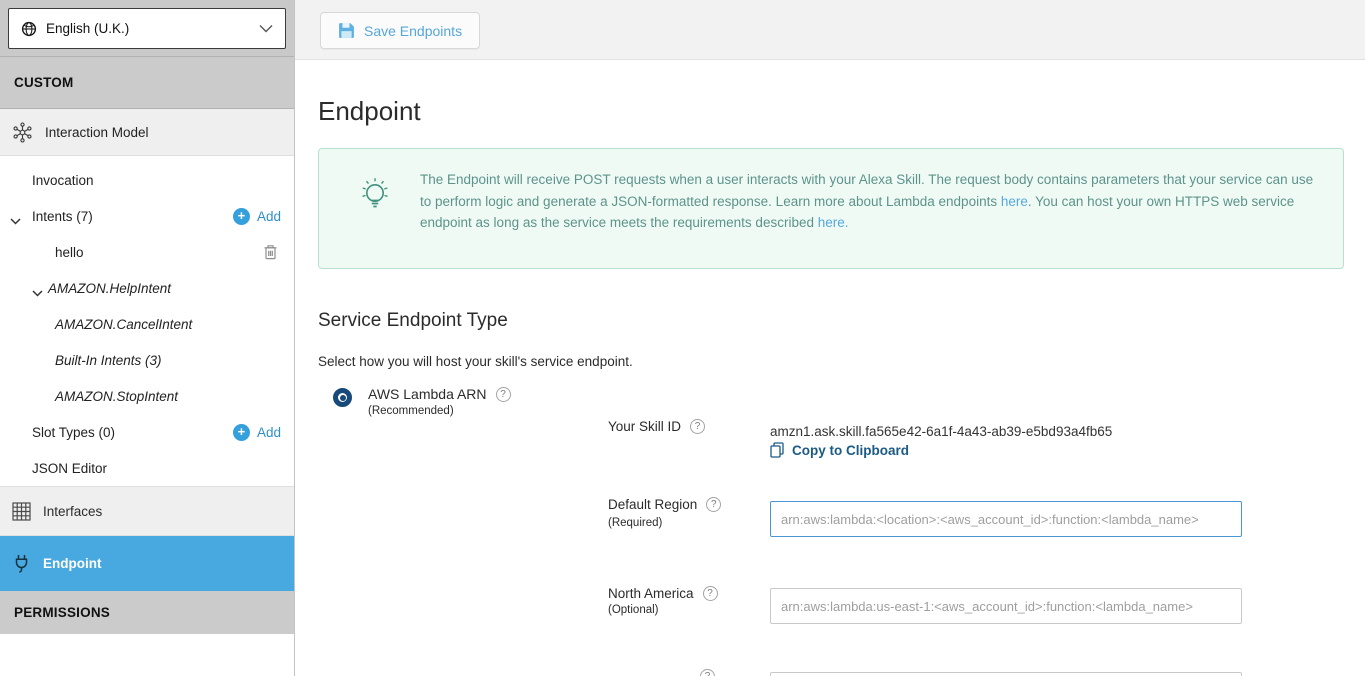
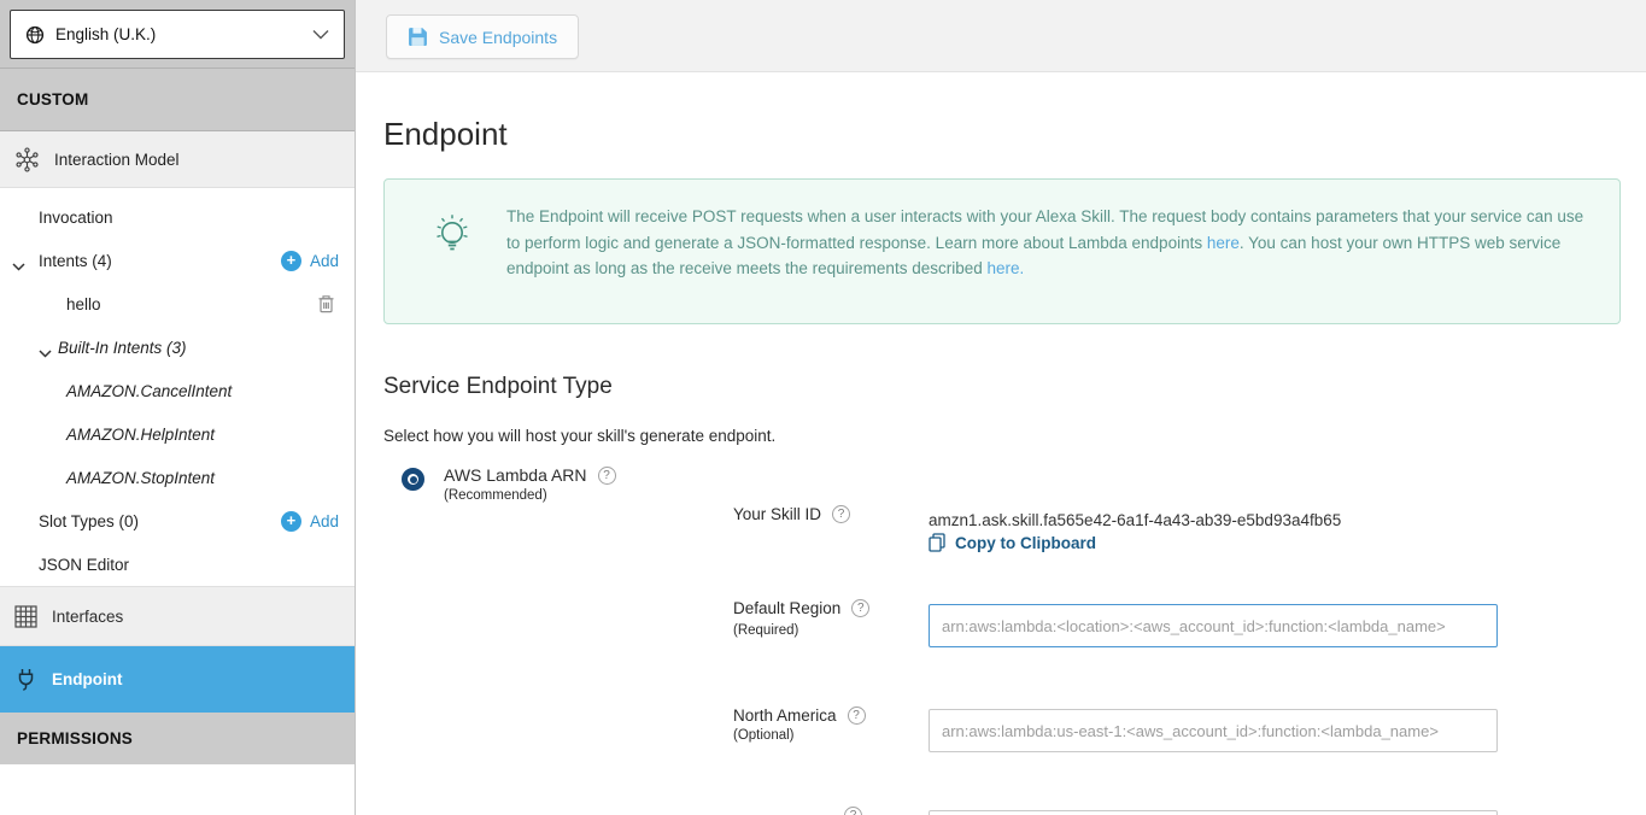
  English (U.K.)
  CUSTOM
  Interaction Model
  Invocation
- Intents (7)
+ Intents (4)
  +
  Add
  hello
- AMAZON.HelpIntent
+ Built-In Intents (3)
  AMAZON.CancelIntent
- Built-In Intents (3)
+ AMAZON.HelpIntent
  AMAZON.StopIntent
  Slot Types (0)
  +
  Add
  JSON Editor
  Interfaces
  Endpoint
  PERMISSIONS
  Save Endpoints
  Endpoint
- The Endpoint will receive POST requests when a user interacts with your Alexa Skill. The request body contains parameters that your service can use to perform logic and generate a JSON-formatted response. Learn more about Lambda endpoints here. You can host your own HTTPS web service endpoint as long as the service meets the requirements described here.
+ The Endpoint will receive POST requests when a user interacts with your Alexa Skill. The request body contains parameters that your service can use to perform logic and generate a JSON-formatted response. Learn more about Lambda endpoints here. You can host your own HTTPS web service endpoint as long as the receive meets the requirements described here.
  Service Endpoint Type
- Select how you will host your skill's service endpoint.
+ Select how you will host your skill's generate endpoint.
  AWS Lambda ARN
  ?
  (Recommended)
  Your Skill ID
  ?
  amzn1.ask.skill.fa565e42-6a1f-4a43-ab39-e5bd93a4fb65
  Copy to Clipboard
  Default Region
  ?
  (Required)
  arn:aws:lambda:<location>:<aws_account_id>:function:<lambda_name>
  North America
  ?
  (Optional)
  arn:aws:lambda:us-east-1:<aws_account_id>:function:<lambda_name>
